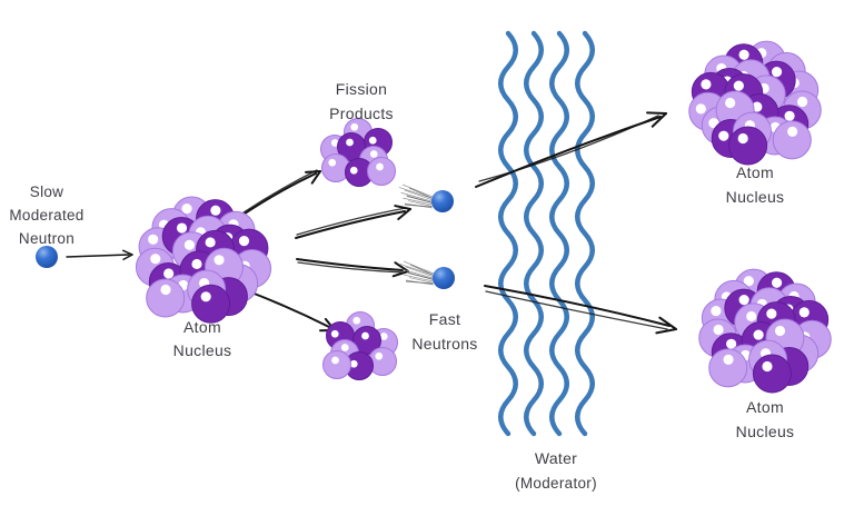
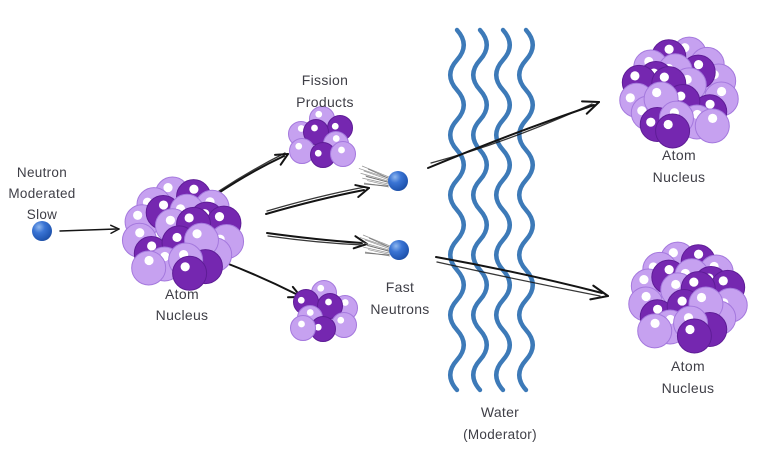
- Slow
+ Neutron
  Moderated
- Neutron
+ Slow
  Atom
  Nucleus
  Fission
  Products
  Fast
  Neutrons
  Water
  (Moderator)
  Atom
  Nucleus
  Atom
  Nucleus
